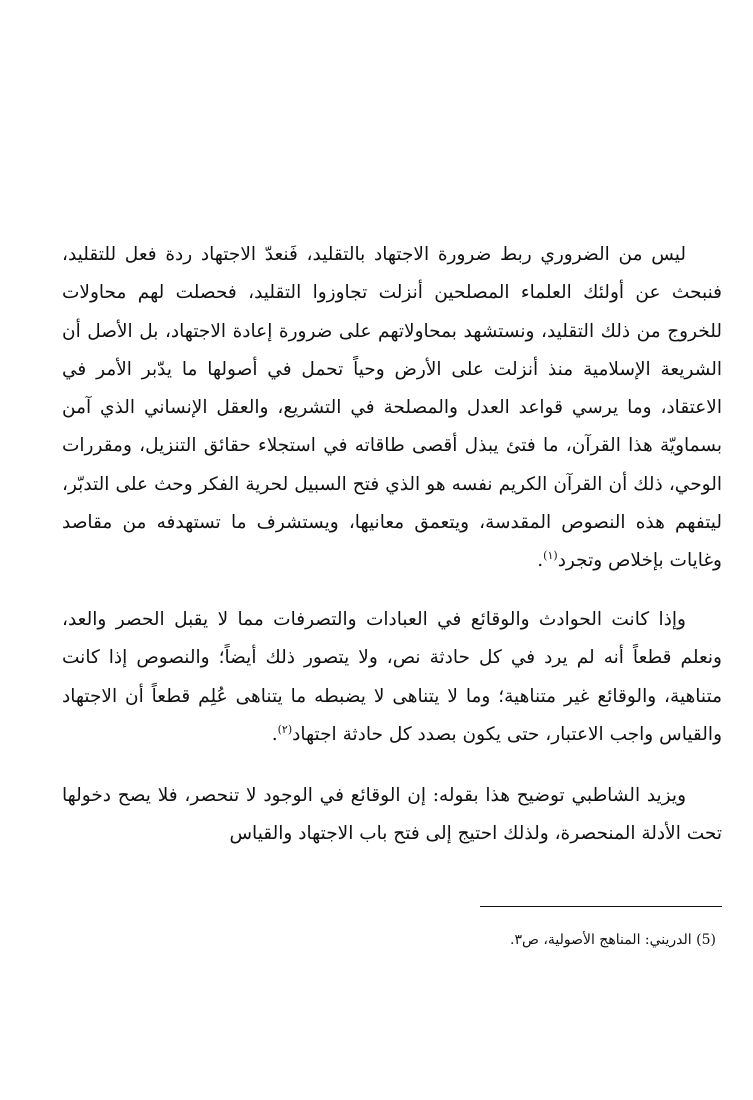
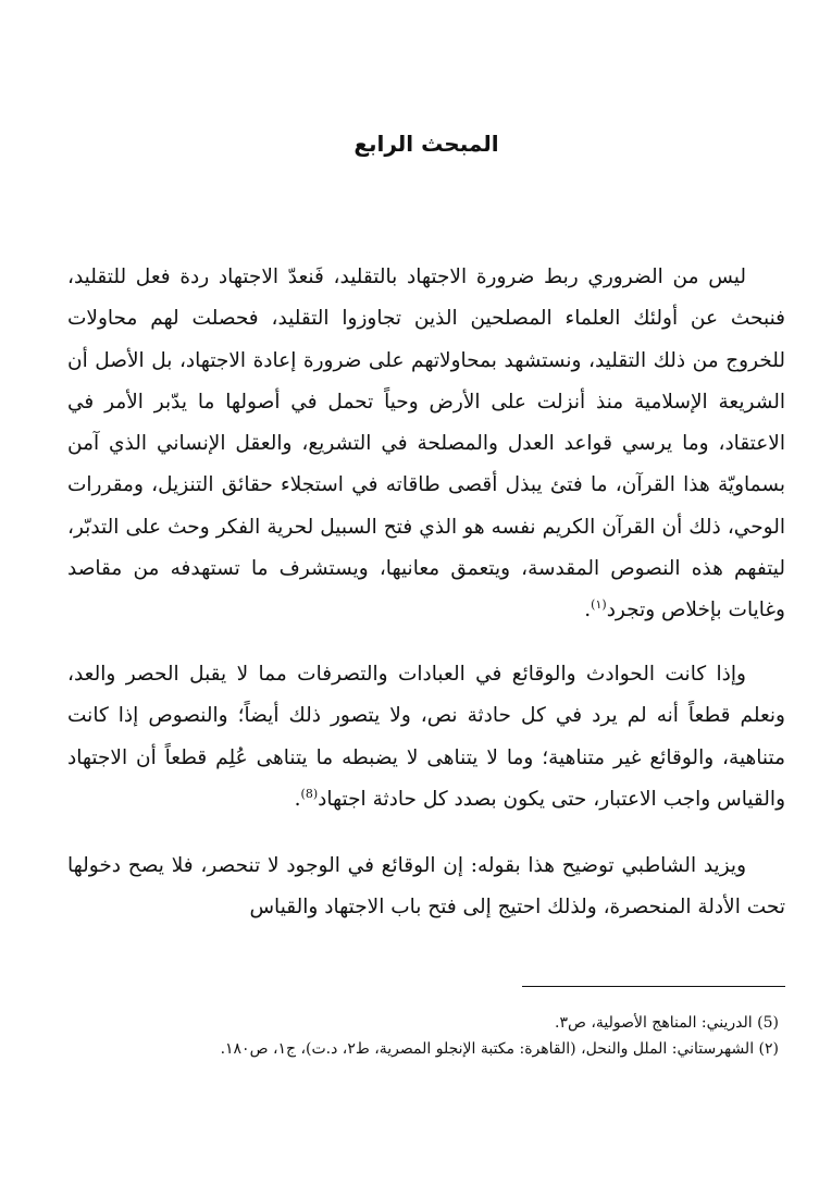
+ المبحث الرابع
- ليس من الضروري ربط ضرورة الاجتهاد بالتقليد، فَنعدّ الاجتهاد ردة فعل للتقليد، فنبحث عن أولئك العلماء المصلحين أنزلت تجاوزوا التقليد، فحصلت لهم محاولات للخروج من ذلك التقليد، ونستشهد بمحاولاتهم على ضرورة إعادة الاجتهاد، بل الأصل أن الشريعة الإسلامية منذ أنزلت على الأرض وحياً تحمل في أصولها ما يدّبر الأمر في الاعتقاد، وما يرسي قواعد العدل والمصلحة في التشريع، والعقل الإنساني الذي آمن بسماويّة هذا القرآن، ما فتئ يبذل أقصى طاقاته في استجلاء حقائق التنزيل، ومقررات الوحي، ذلك أن القرآن الكريم نفسه هو الذي فتح السبيل لحرية الفكر وحث على التدبّر، ليتفهم هذه النصوص المقدسة، ويتعمق معانيها، ويستشرف ما تستهدفه من مقاصد وغايات بإخلاص وتجرد(١).
+ ليس من الضروري ربط ضرورة الاجتهاد بالتقليد، فَنعدّ الاجتهاد ردة فعل للتقليد، فنبحث عن أولئك العلماء المصلحين الذين تجاوزوا التقليد، فحصلت لهم محاولات للخروج من ذلك التقليد، ونستشهد بمحاولاتهم على ضرورة إعادة الاجتهاد، بل الأصل أن الشريعة الإسلامية منذ أنزلت على الأرض وحياً تحمل في أصولها ما يدّبر الأمر في الاعتقاد، وما يرسي قواعد العدل والمصلحة في التشريع، والعقل الإنساني الذي آمن بسماويّة هذا القرآن، ما فتئ يبذل أقصى طاقاته في استجلاء حقائق التنزيل، ومقررات الوحي، ذلك أن القرآن الكريم نفسه هو الذي فتح السبيل لحرية الفكر وحث على التدبّر، ليتفهم هذه النصوص المقدسة، ويتعمق معانيها، ويستشرف ما تستهدفه من مقاصد وغايات بإخلاص وتجرد(١).
- وإذا كانت الحوادث والوقائع في العبادات والتصرفات مما لا يقبل الحصر والعد، ونعلم قطعاً أنه لم يرد في كل حادثة نص، ولا يتصور ذلك أيضاً؛ والنصوص إذا كانت متناهية، والوقائع غير متناهية؛ وما لا يتناهى لا يضبطه ما يتناهى عُلِم قطعاً أن الاجتهاد والقياس واجب الاعتبار، حتى يكون بصدد كل حادثة اجتهاد(٢).
+ وإذا كانت الحوادث والوقائع في العبادات والتصرفات مما لا يقبل الحصر والعد، ونعلم قطعاً أنه لم يرد في كل حادثة نص، ولا يتصور ذلك أيضاً؛ والنصوص إذا كانت متناهية، والوقائع غير متناهية؛ وما لا يتناهى لا يضبطه ما يتناهى عُلِم قطعاً أن الاجتهاد والقياس واجب الاعتبار، حتى يكون بصدد كل حادثة اجتهاد(8).
  ويزيد الشاطبي توضيح هذا بقوله: إن الوقائع في الوجود لا تنحصر، فلا يصح دخولها تحت الأدلة المنحصرة، ولذلك احتيج إلى فتح باب الاجتهاد والقياس
  (5) الدريني: المناهج الأصولية، ص٣.
+ (٢) الشهرستاني: الملل والنحل، (القاهرة: مكتبة الإنجلو المصرية، ط٢، د.ت)، ج١، ص١٨٠.
